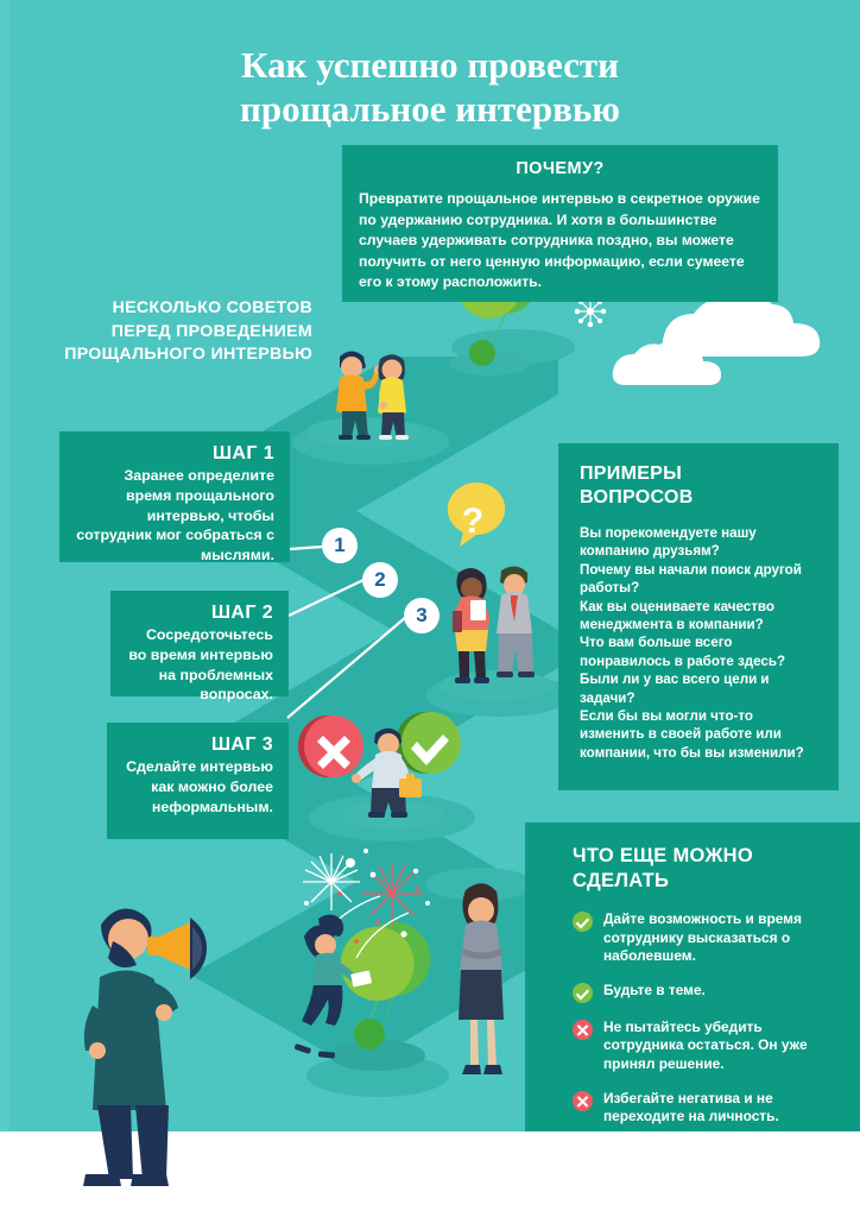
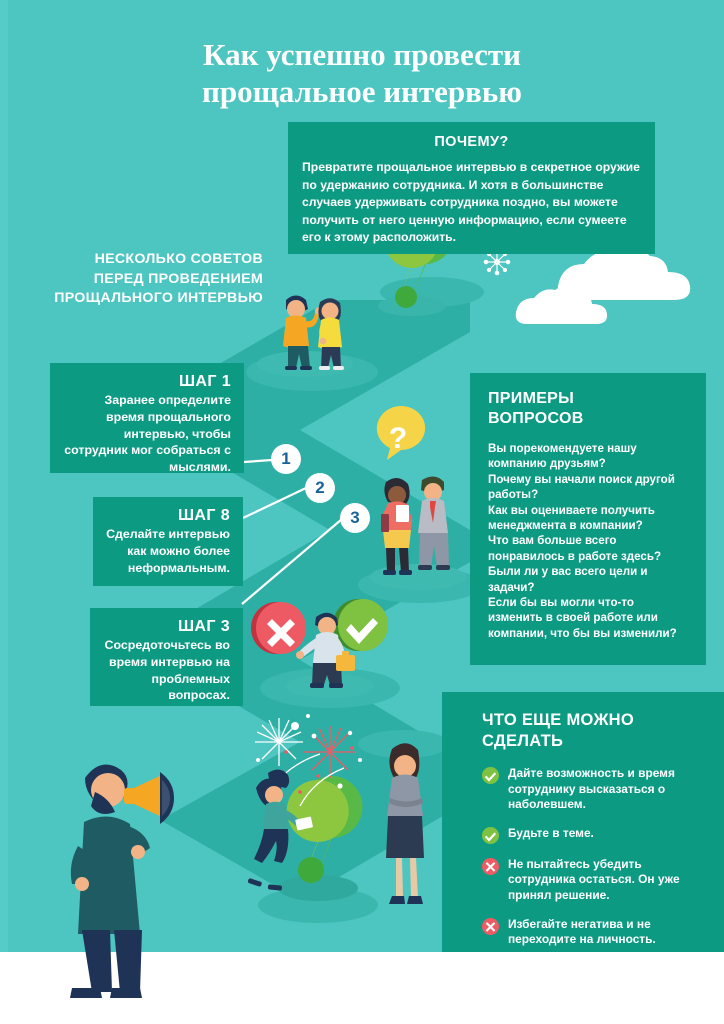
  ?
  Как успешно провести
  прощальное интервью
  ПОЧЕМУ?
  Превратите прощальное интервью в секретное оружие по удержанию сотрудника. И хотя в большинстве случаев удерживать сотрудника поздно, вы можете получить от него ценную информацию, если сумеете его к этому расположить.
  НЕСКОЛЬКО СОВЕТОВ ПЕРЕД ПРОВЕДЕНИЕМ ПРОЩАЛЬНОГО ИНТЕРВЬЮ
  ШАГ 1
  Заранее определите время прощального интервью, чтобы сотрудник мог собраться с мыслями.
- ШАГ 2
+ ШАГ 8
- Сосредоточьтесь во время интервью на проблемных вопросах.
+ Сделайте интервью как можно более неформальным.
  ШАГ 3
- Сделайте интервью как можно более неформальным.
+ Сосредоточьтесь во время интервью на проблемных вопросах.
  1
  2
  3
  ПРИМЕРЫ
  ВОПРОСОВ
  Вы порекомендуете нашу компанию друзьям?
  Почему вы начали поиск другой работы?
- Как вы оцениваете качество менеджмента в компании?
+ Как вы оцениваете получить менеджмента в компании?
  Что вам больше всего понравилось в работе здесь?
  Были ли у вас всего цели и задачи?
  Если бы вы могли что-то изменить в своей работе или компании, что бы вы изменили?
  ЧТО ЕЩЕ МОЖНО
  СДЕЛАТЬ
  Дайте возможность и время сотруднику высказаться о наболевшем.
  Будьте в теме.
  Не пытайтесь убедить сотрудника остаться. Он уже принял решение.
  Избегайте негатива и не переходите на личность.
